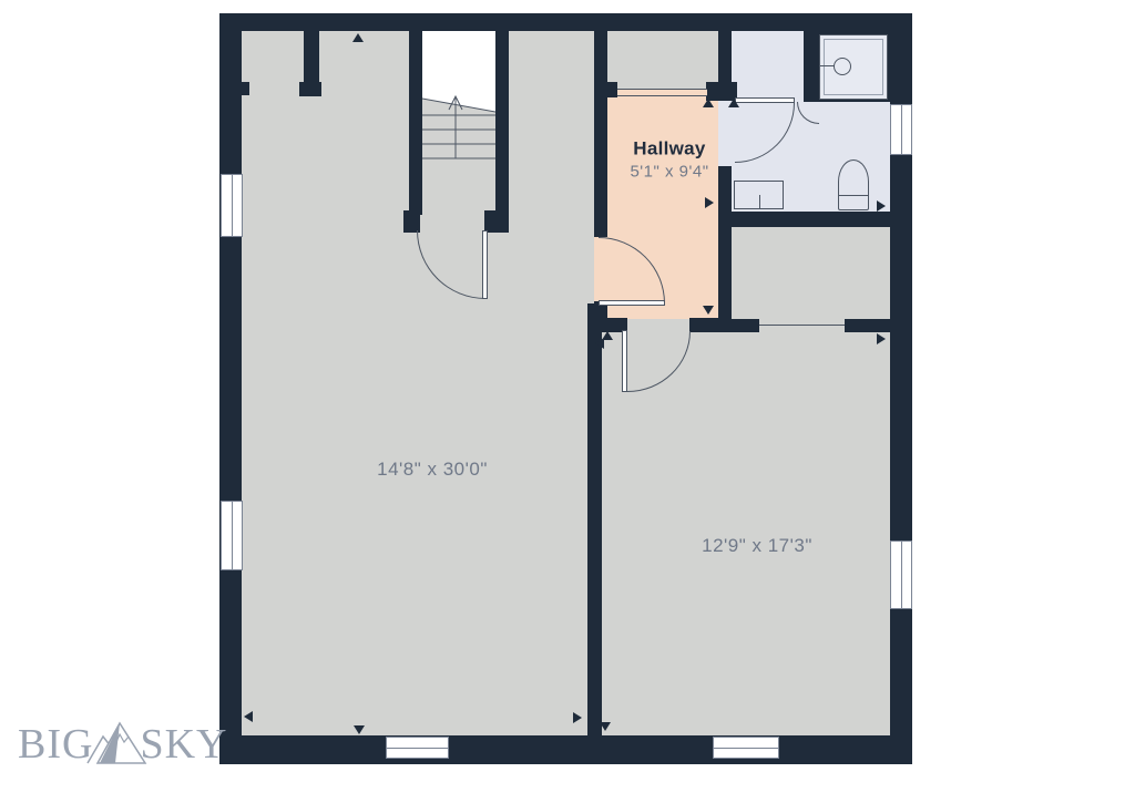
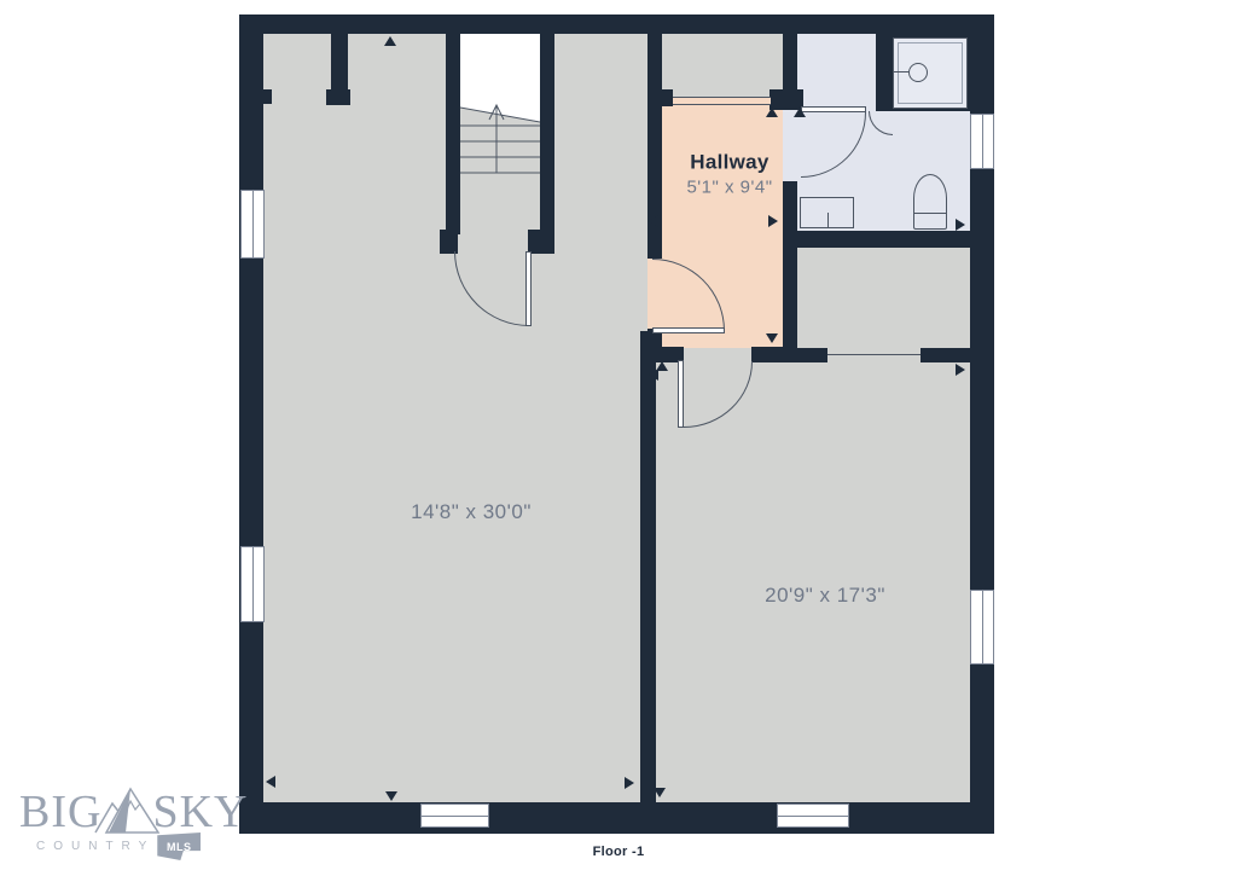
  Hallway
  5'1" x 9'4"
  14'8" x 30'0"
- 12'9" x 17'3"
+ 20'9" x 17'3"
+ Floor -1
  BIG
  SKY
+ COUNTRY
+ MLS
